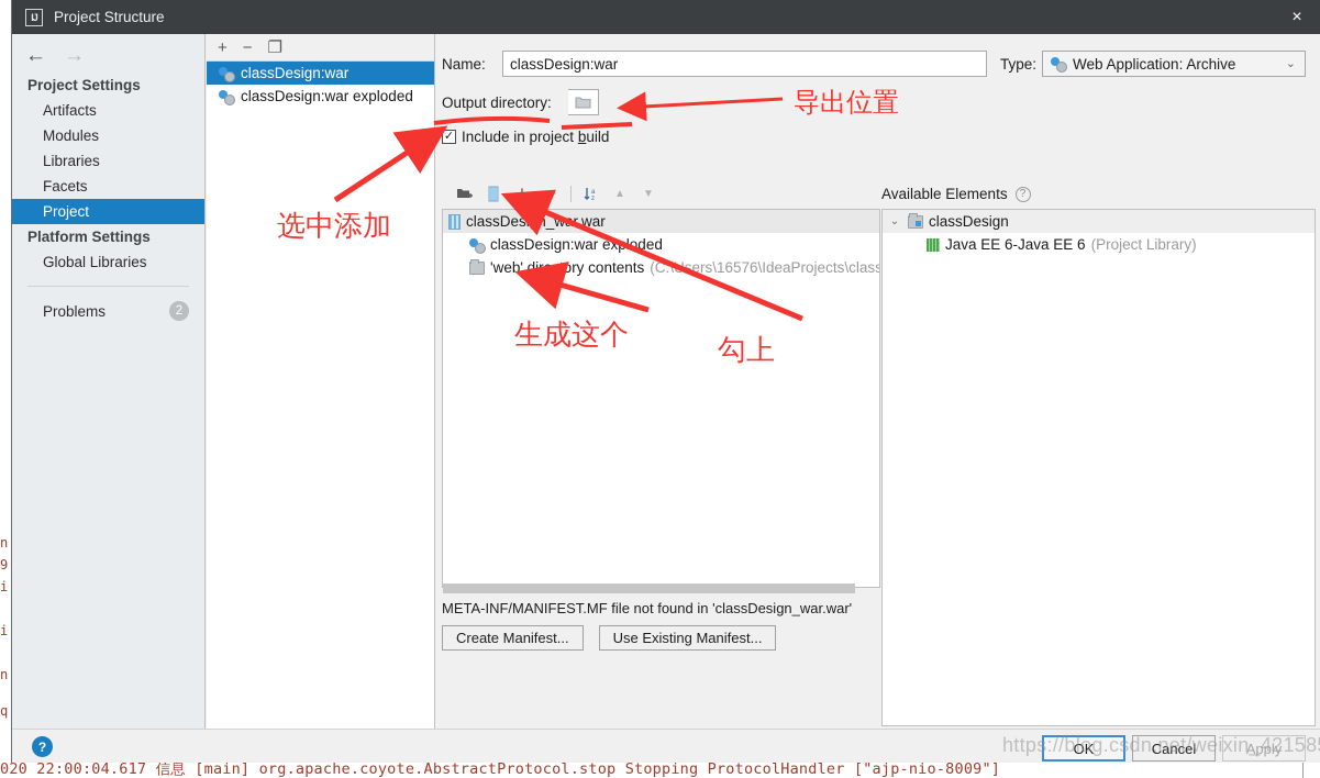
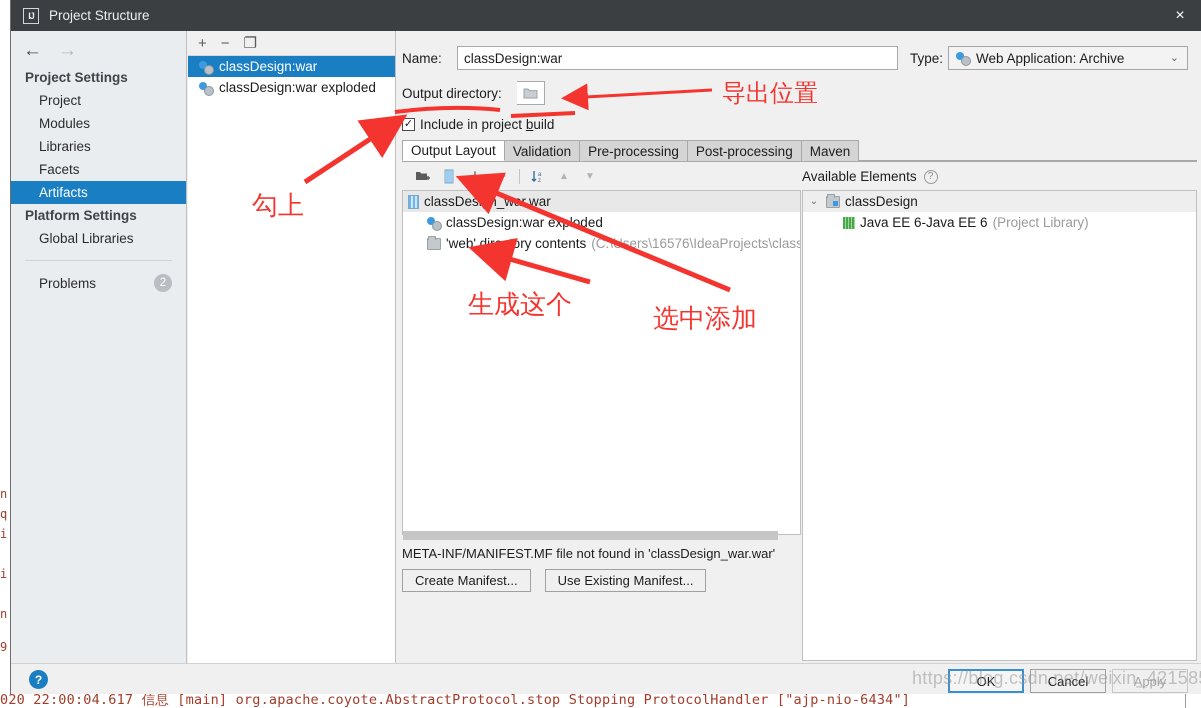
  n
- 9
+ q
  i
  i
  n
- q
+ 9
- 020 22:00:04.617 信息 [main] org.apache.coyote.AbstractProtocol.stop Stopping ProtocolHandler ["ajp-nio-8009"]
+ 020 22:00:04.617 信息 [main] org.apache.coyote.AbstractProtocol.stop Stopping ProtocolHandler ["ajp-nio-6434"]
  IJ
  Project Structure
  ×
  ←
  →
  Project Settings
- Artifacts
+ Project
  Modules
  Libraries
  Facets
- Project
+ Artifacts
  Platform Settings
  Global Libraries
  Problems
  2
  +
  −
  ❐
  classDesign:war
  classDesign:war exploded
  Name:
  classDesign:war
  Type:
  Web Application: Archive
  ⌄
  Output directory:
  ✓
  Include in project build
+ Output Layout
+ Validation
+ Pre-processing
+ Post-processing
+ Maven
  +
  −
  ▲
  ▼
  classDesign_wr.war
  classDesign:war exoded
  'web' directory contents
  (C:\sers\16576\IdeaProjects\class
  META-INF/MANIFEST.MF file not found in 'classDesign_war.war'
  Create Manifest...
  Use Existing Manifest...
  Available Elements
  ?
  ⌄
  classDesign
  Java EE 6-Java EE 6
  (Project Library)
  ?
  OK
  Cancel
  Apply
  导出位置
- 选中添加
+ 勾上
  生成这个
- 勾上
+ 选中添加
  https://blog.csdn.net/weixin_42158
